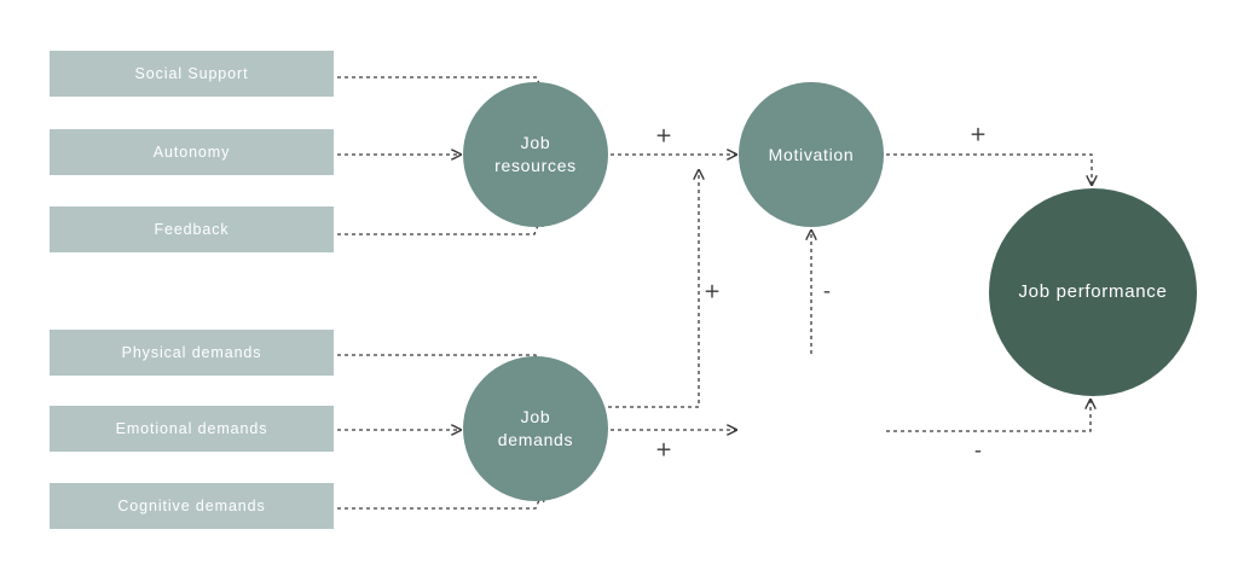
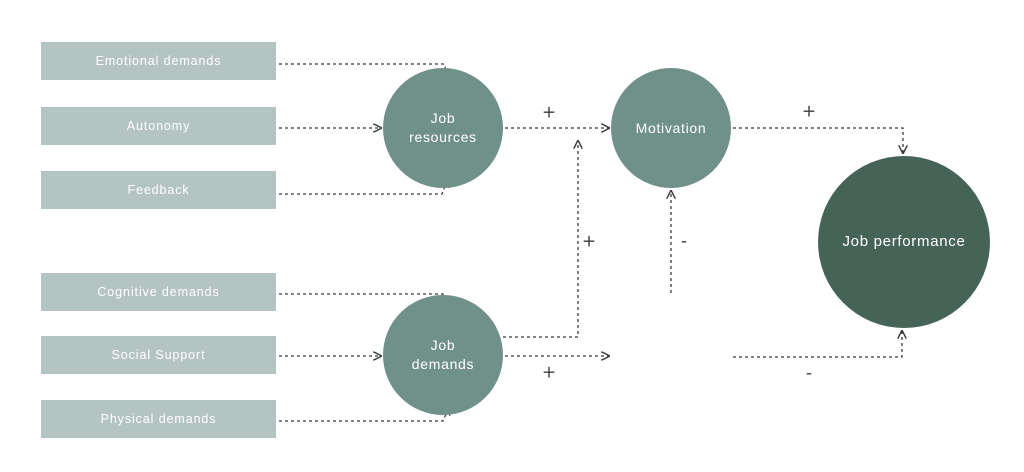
- Social Support
+ Emotional demands
  Autonomy
  Feedback
- Physical demands
+ Cognitive demands
- Emotional demands
+ Social Support
- Cognitive demands
+ Physical demands
  Job
  resources
  Job
  demands
  Motivation
  Job performance
  +
  +
  +
  -
  +
  -
